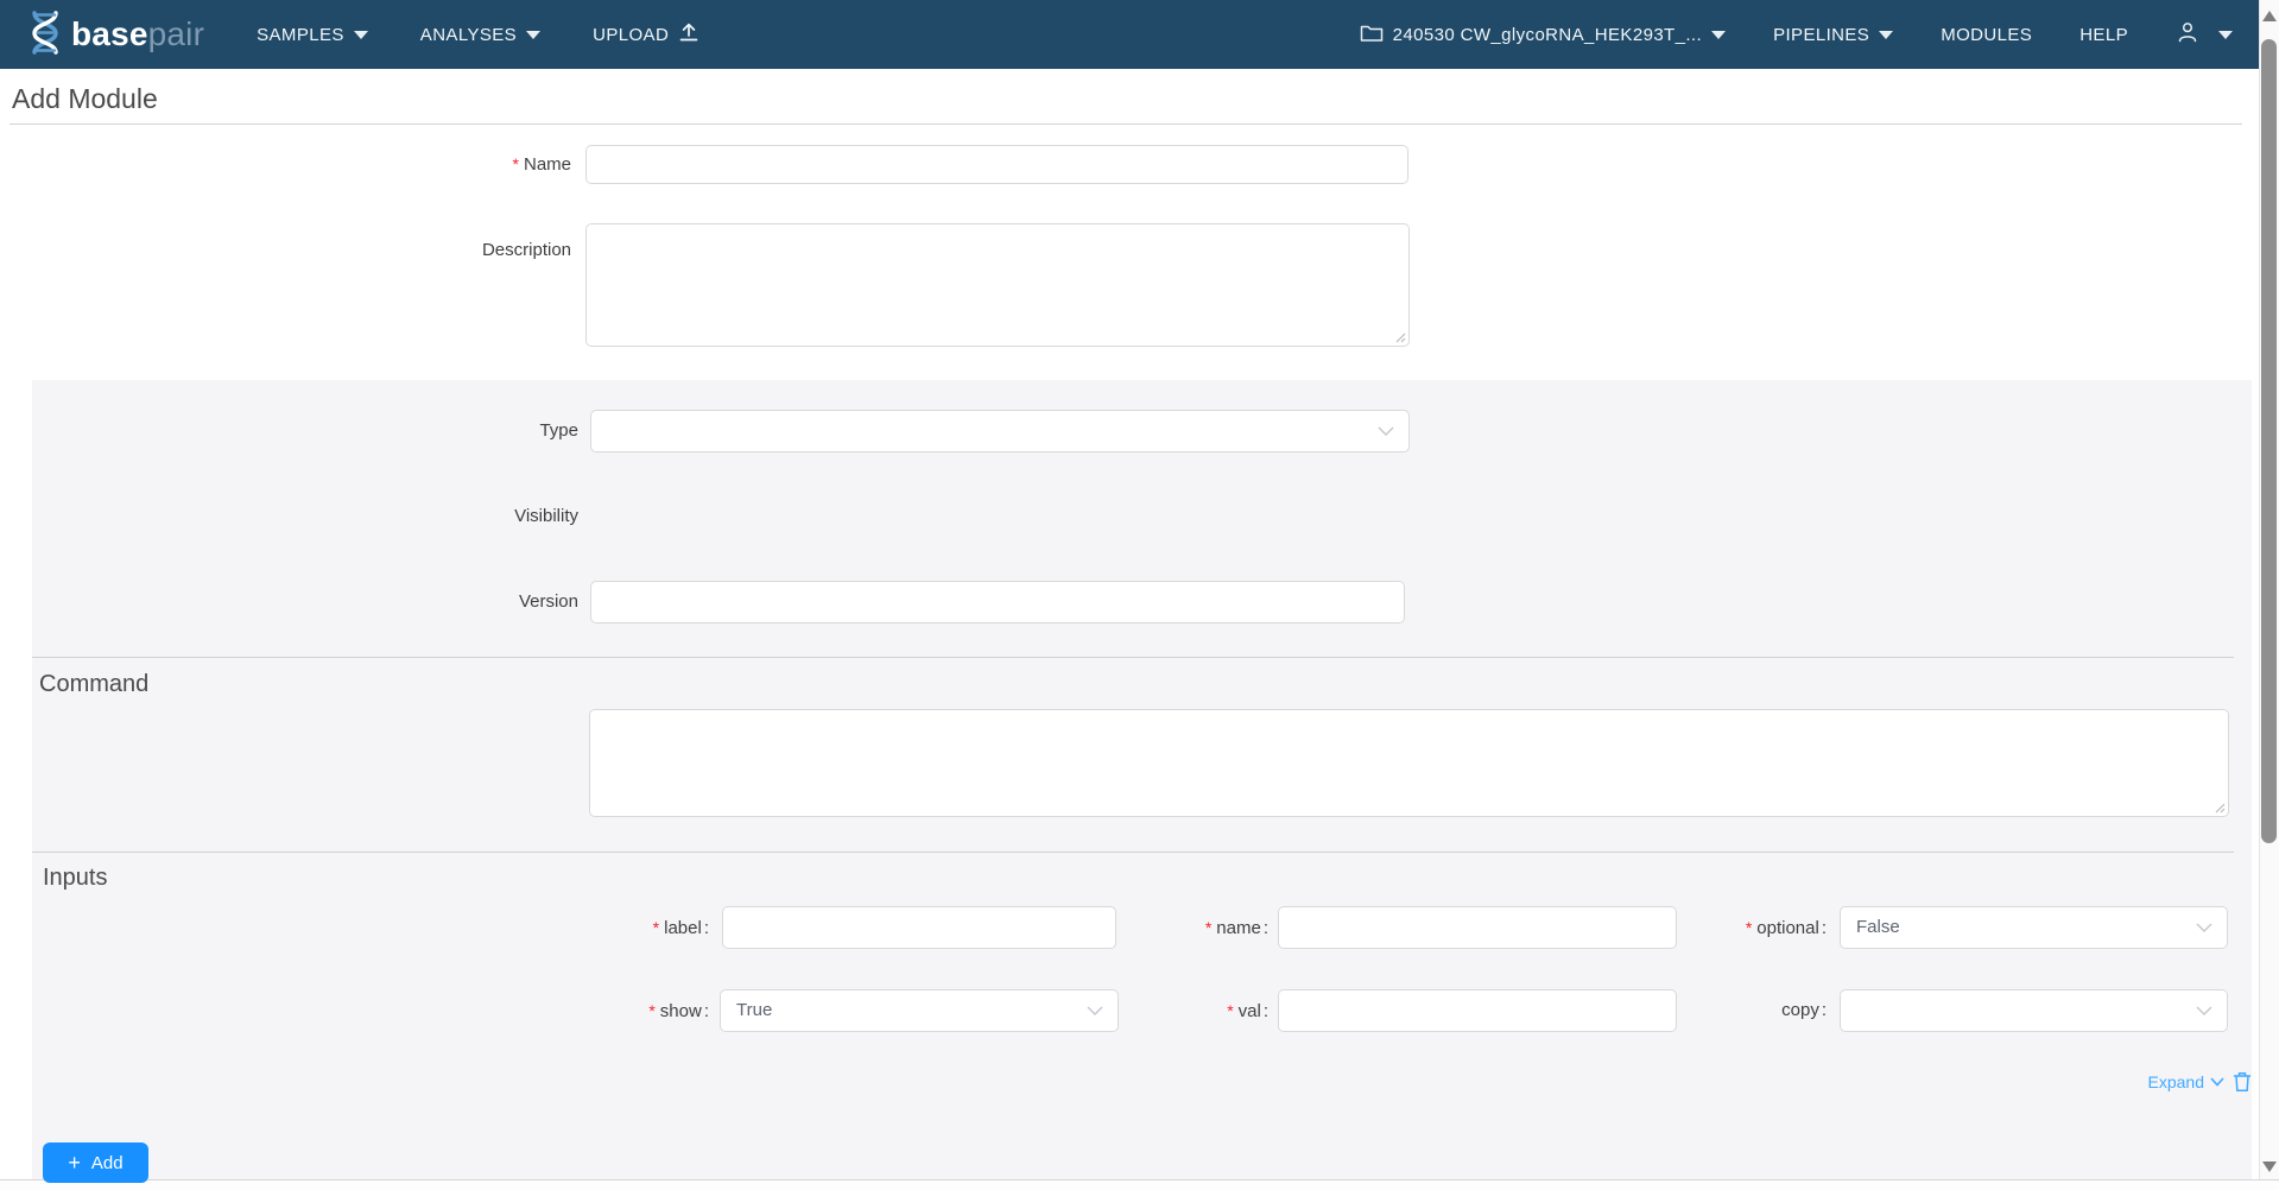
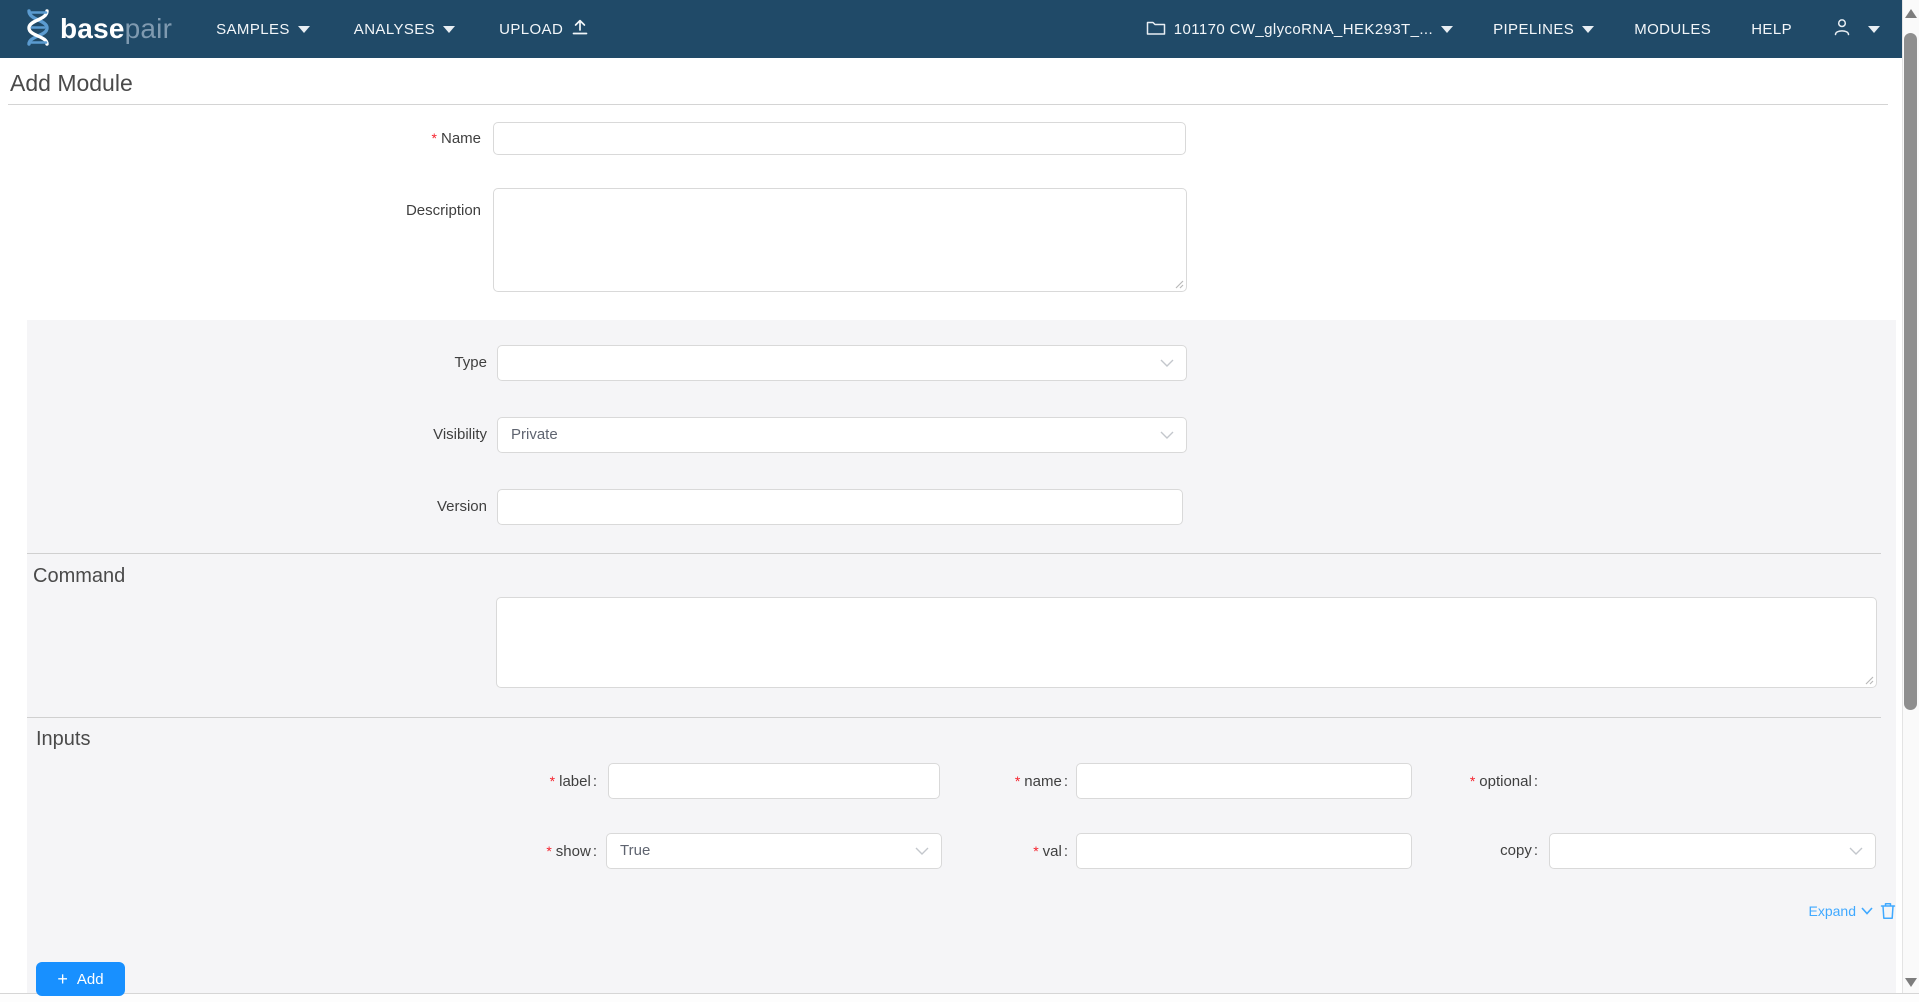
  basepair
  SAMPLES
  ANALYSES
  UPLOAD
- 240530 CW_glycoRNA_HEK293T_...
+ 101170 CW_glycoRNA_HEK293T_...
  PIPELINES
  MODULES
  HELP
  Add Module
  * Name
  Description
  Type
  Visibility
+ Private
  Version
  Command
  Inputs
  * label:
  * name:
  * optional:
- False
  * show:
  True
  * val:
  copy:
  Expand
  +
  Add
